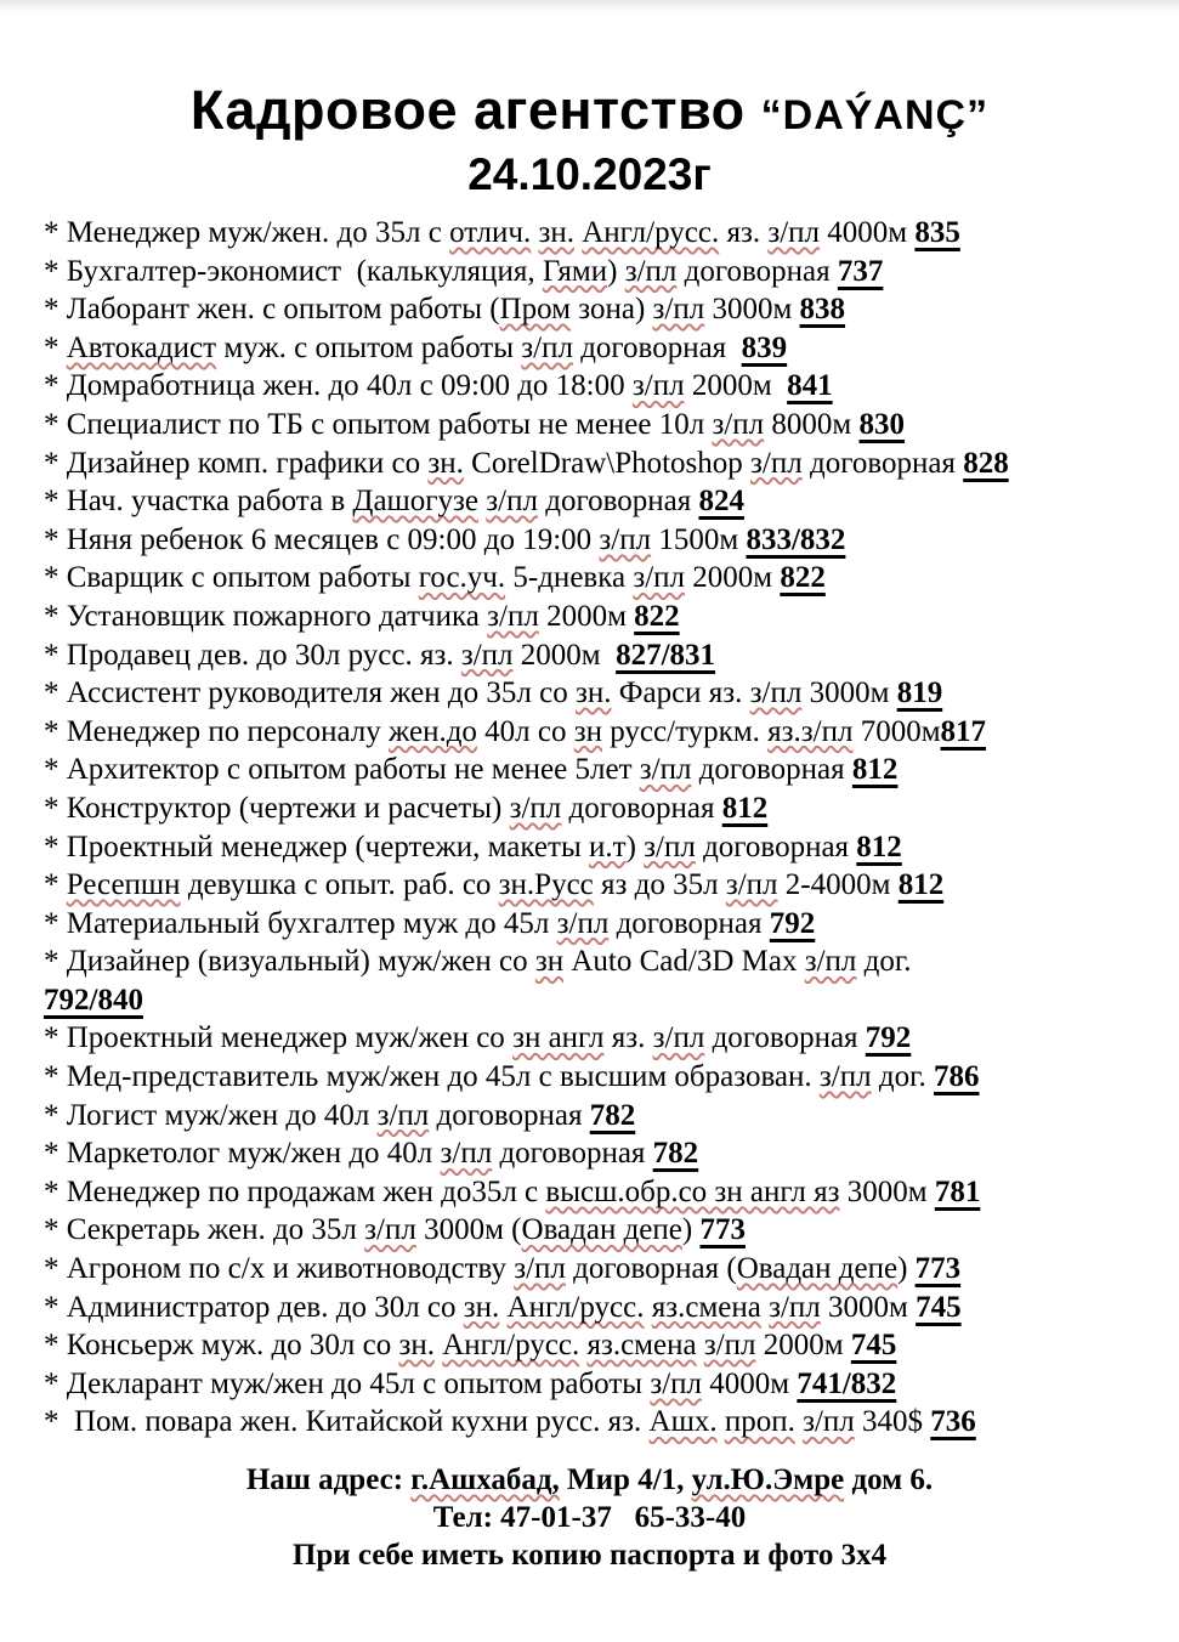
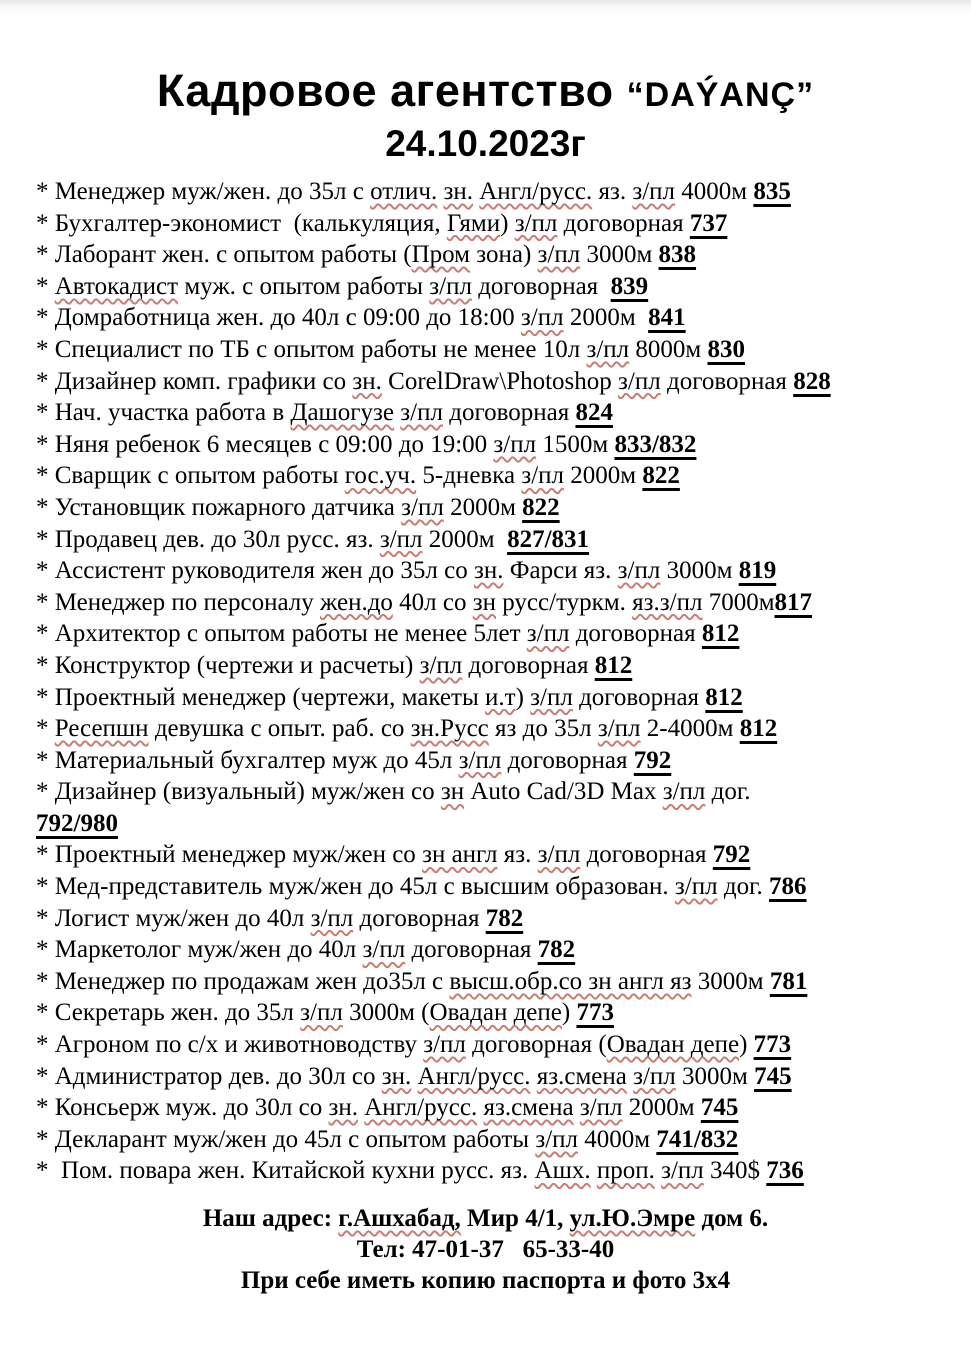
  Кадровое агентство “DAÝANÇ”
  24.10.2023г
  * Менеджер муж/жен. до 35л с отлич. зн. Англ/русс. яз. з/пл 4000м 835
  * Бухгалтер-экономист (калькуляция, Гями) з/пл договорная 737
  * Лаборант жен. с опытом работы (Пром зона) з/пл 3000м 838
  * Автокадист муж. с опытом работы з/пл договорная 839
  * Домработница жен. до 40л с 09:00 до 18:00 з/пл 2000м 841
  * Специалист по ТБ с опытом работы не менее 10л з/пл 8000м 830
  * Дизайнер комп. графики со зн. CorelDraw\Photoshop з/пл договорная 828
  * Нач. участка работа в Дашогузе з/пл договорная 824
  * Няня ребенок 6 месяцев с 09:00 до 19:00 з/пл 1500м 833/832
  * Сварщик с опытом работы гос.уч. 5-дневка з/пл 2000м 822
  * Установщик пожарного датчика з/пл 2000м 822
  * Продавец дев. до 30л русс. яз. з/пл 2000м 827/831
  * Ассистент руководителя жен до 35л со зн. Фарси яз. з/пл 3000м 819
  * Менеджер по персоналу жен.до 40л со зн русс/туркм. яз.з/пл 7000м817
  * Архитектор с опытом работы не менее 5лет з/пл договорная 812
  * Конструктор (чертежи и расчеты) з/пл договорная 812
  * Проектный менеджер (чертежи, макеты и.т) з/пл договорная 812
  * Ресепшн девушка с опыт. раб. со зн.Русс яз до 35л з/пл 2-4000м 812
  * Материальный бухгалтер муж до 45л з/пл договорная 792
  * Дизайнер (визуальный) муж/жен со зн Auto Cad/3D Max з/пл дог.
- 792/840
+ 792/980
  * Проектный менеджер муж/жен со зн англ яз. з/пл договорная 792
  * Мед-представитель муж/жен до 45л с высшим образован. з/пл дог. 786
  * Логист муж/жен до 40л з/пл договорная 782
  * Маркетолог муж/жен до 40л з/пл договорная 782
  * Менеджер по продажам жен до35л с высш.обр.со зн англ яз 3000м 781
  * Секретарь жен. до 35л з/пл 3000м (Овадан депе) 773
  * Агроном по с/х и животноводству з/пл договорная (Овадан депе) 773
  * Администратор дев. до 30л со зн. Англ/русс. яз.смена з/пл 3000м 745
  * Консьерж муж. до 30л со зн. Англ/русс. яз.смена з/пл 2000м 745
  * Декларант муж/жен до 45л с опытом работы з/пл 4000м 741/832
  * Пом. повара жен. Китайской кухни русс. яз. Ашх. проп. з/пл 340$ 736
  Наш адрес: г.Ашхабад, Мир 4/1, ул.Ю.Эмре дом 6.
  Тел: 47-01-37 65-33-40
  При себе иметь копию паспорта и фото 3x4
